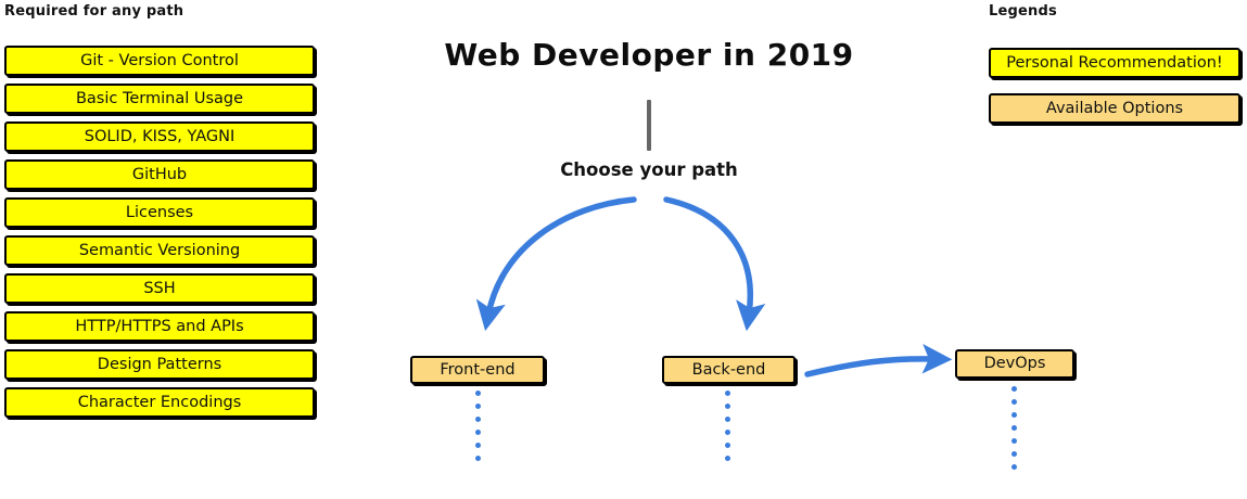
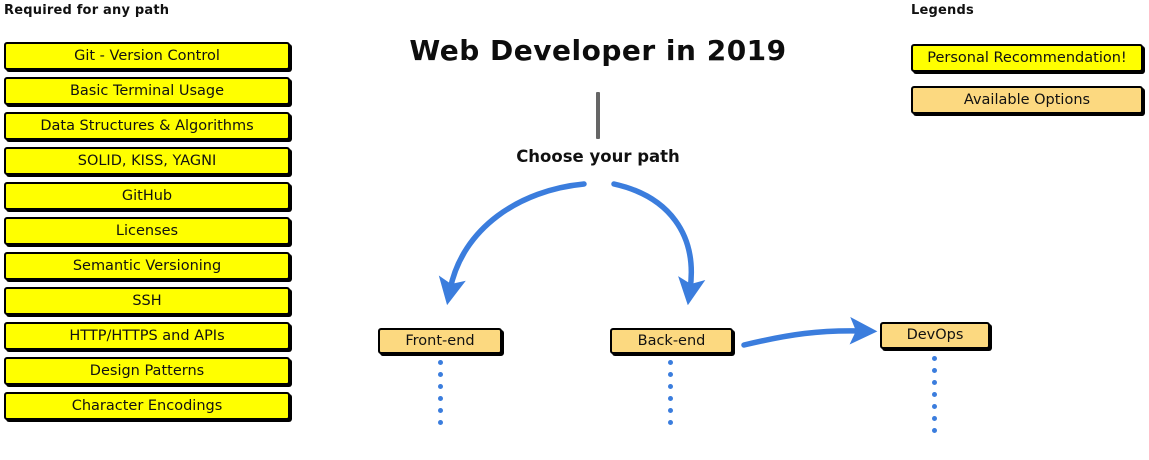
  Required for any path
  Git - Version Control
  Basic Terminal Usage
+ Data Structures & Algorithms
  SOLID, KISS, YAGNI
  GitHub
  Licenses
  Semantic Versioning
  SSH
  HTTP/HTTPS and APIs
  Design Patterns
  Character Encodings
  Web Developer in 2019
  Choose your path
  Front-end
  Back-end
  DevOps
  Legends
  Personal Recommendation!
  Available Options
